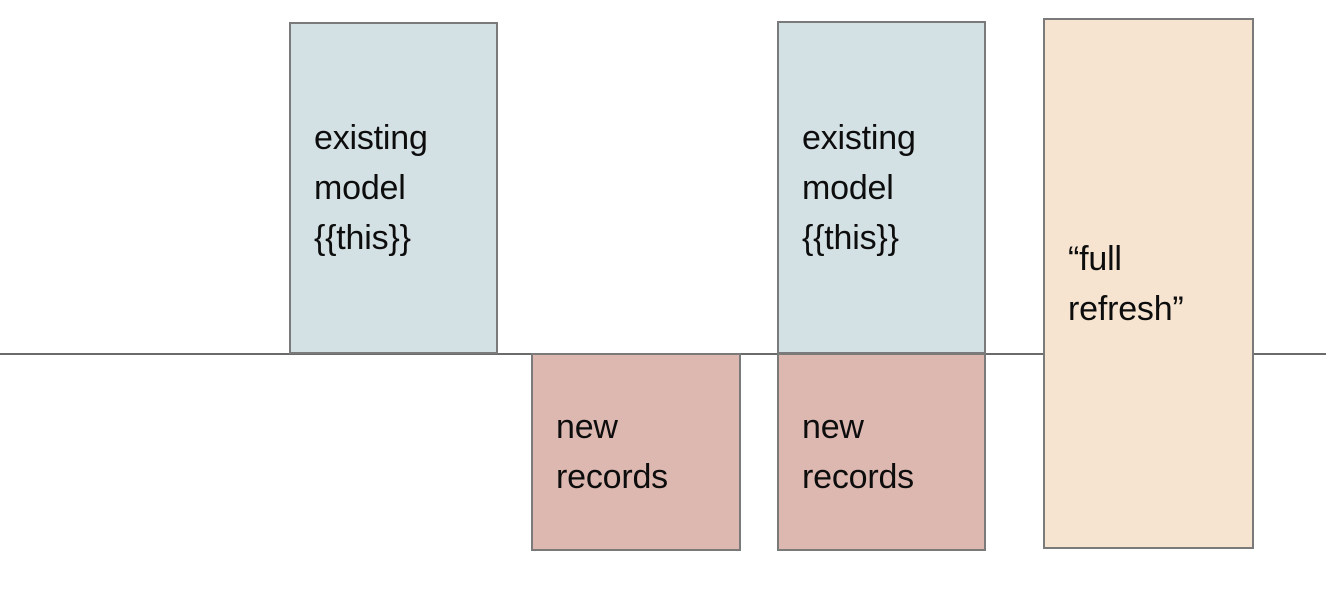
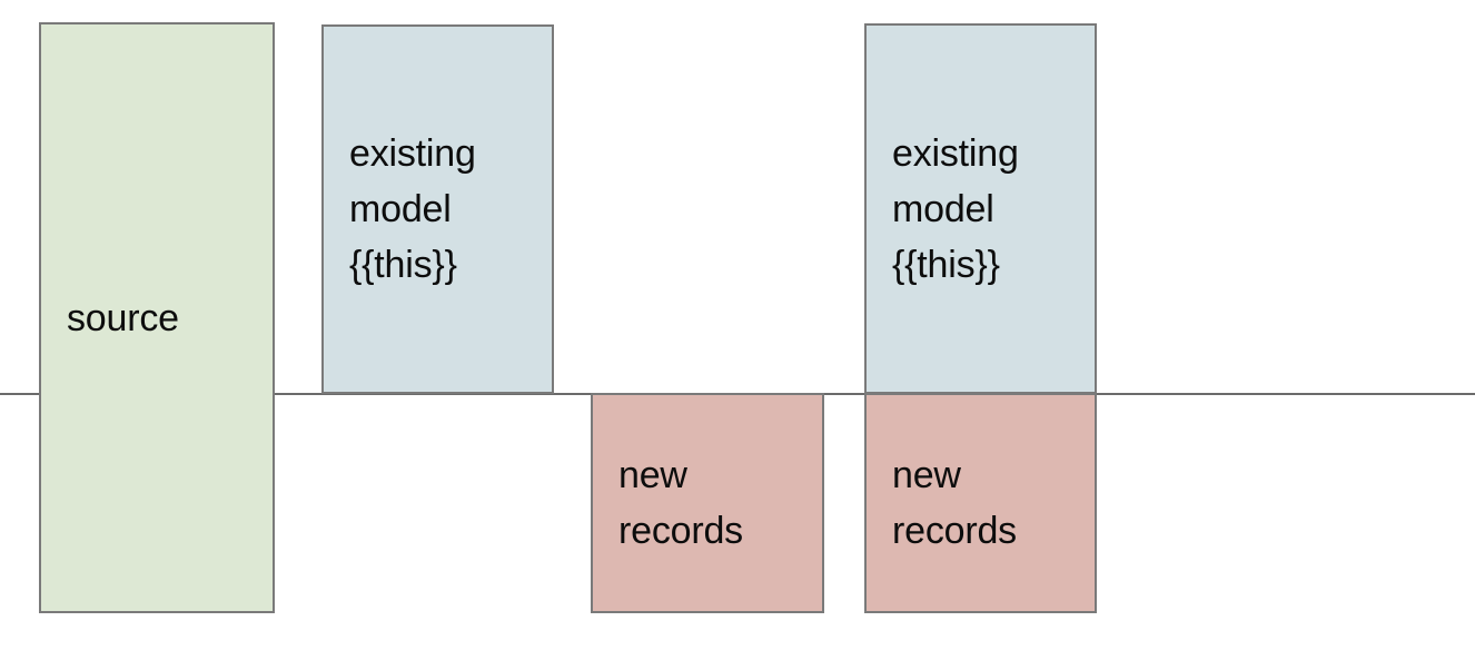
+ source
  existing
  model
  {{this}}
  new
  records
  existing
  model
  {{this}}
  new
  records
- “full
- refresh”
